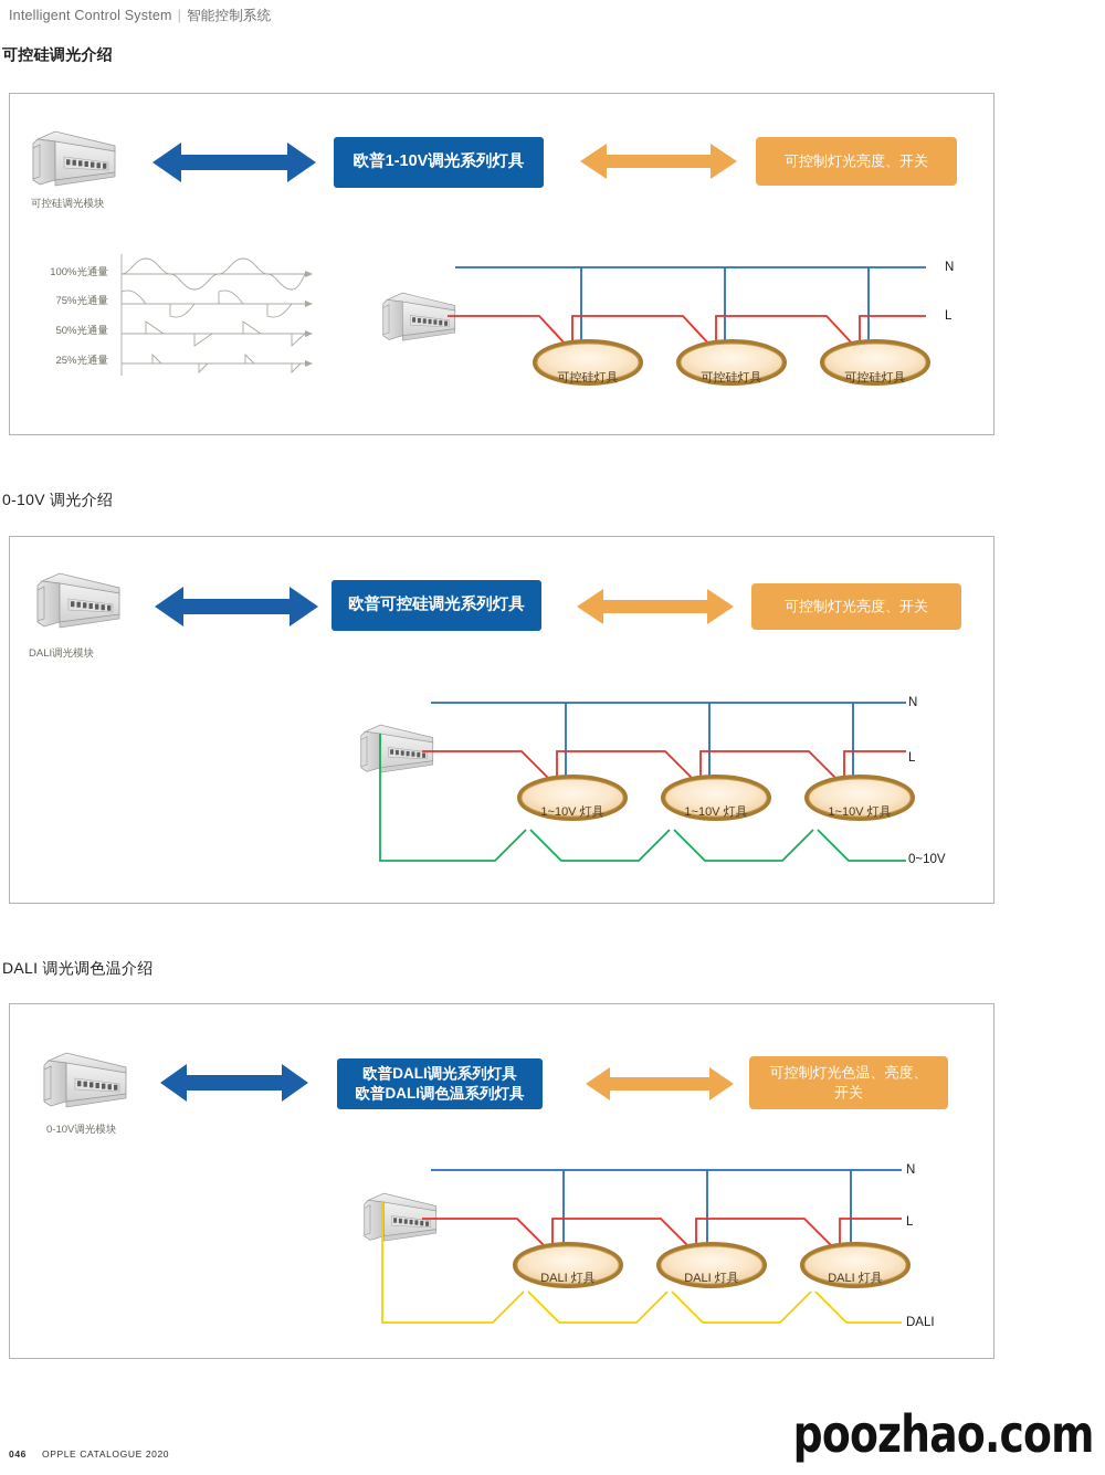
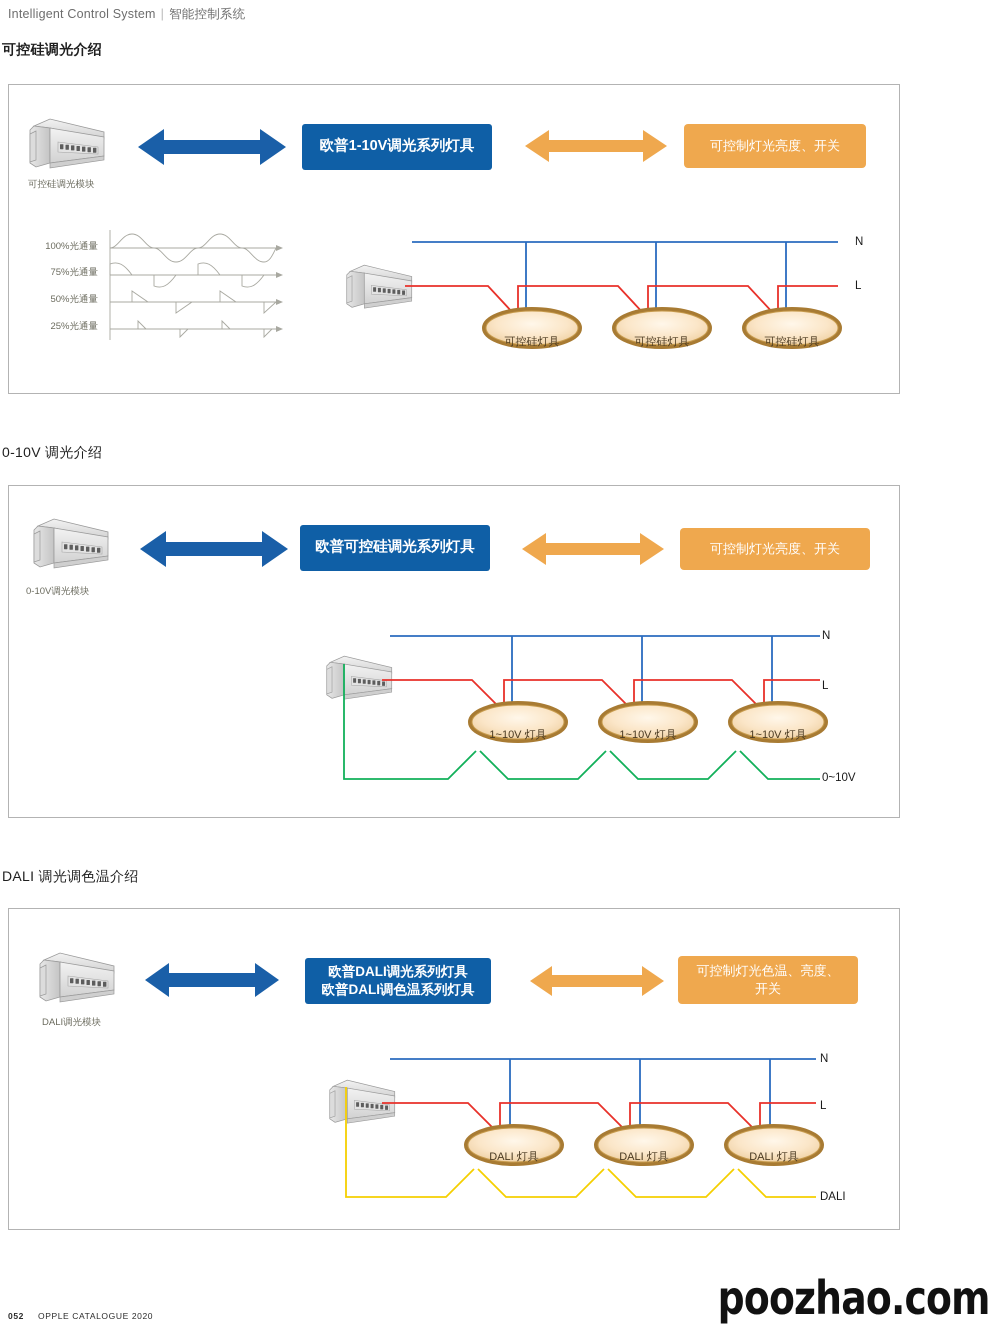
  Intelligent Control System | 智能控制系统
  可控硅调光介绍
  可控硅调光模块
  欧普1-10V调光系列灯具
  可控制灯光亮度、开关
  100%光通量
  75%光通量
  50%光通量
  25%光通量
  N
  L
  可控硅灯具
  可控硅灯具
  可控硅灯具
  0-10V 调光介绍
- DALI调光模块
+ 0-10V调光模块
  欧普可控硅调光系列灯具
  可控制灯光亮度、开关
  N
  L
  0~10V
  1~10V 灯具
  1~10V 灯具
  1~10V 灯具
  DALI 调光调色温介绍
- 0-10V调光模块
+ DALI调光模块
  欧普DALI调光系列灯具
  欧普DALI调色温系列灯具
  可控制灯光色温、亮度、开关
  N
  L
  DALI
  DALI 灯具
  DALI 灯具
  DALI 灯具
- 046 OPPLE CATALOGUE 2020
+ 052 OPPLE CATALOGUE 2020
  poozhao.com
